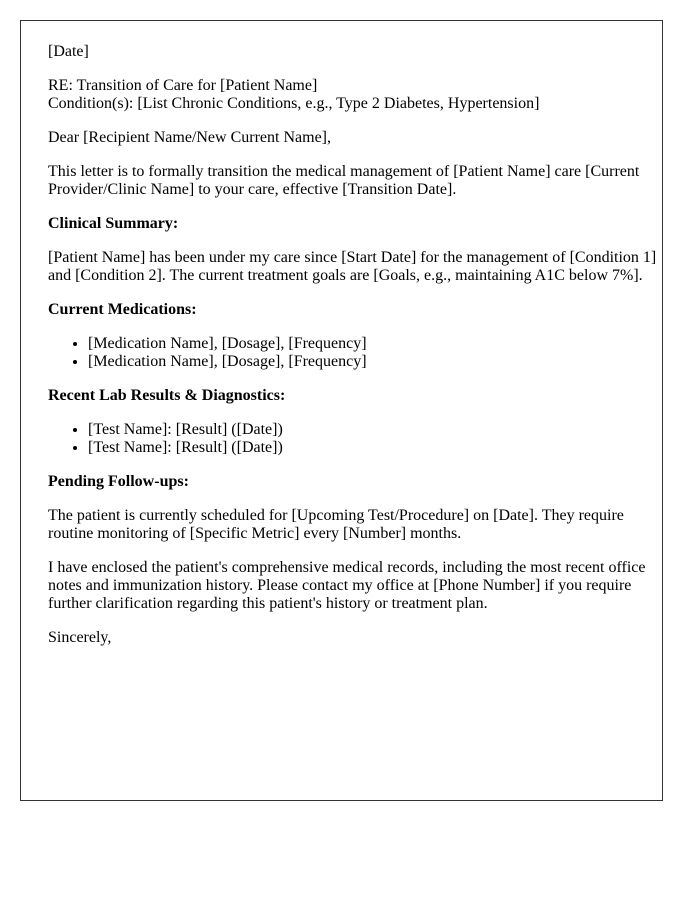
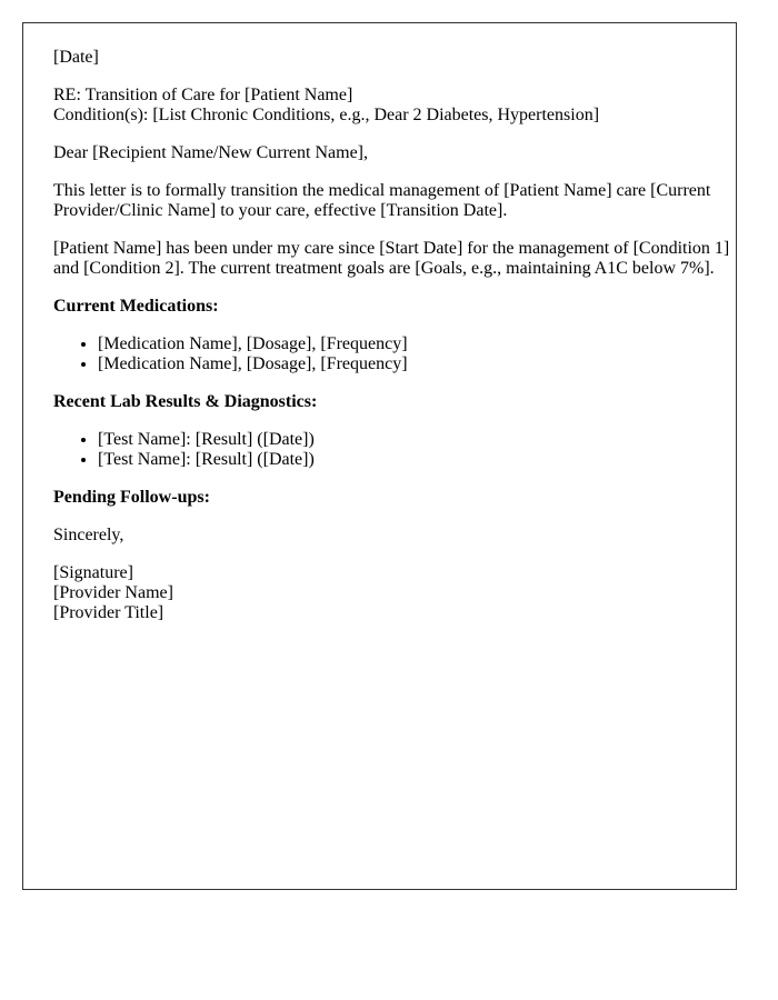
  [Date]
  RE: Transition of Care for [Patient Name]
- Condition(s): [List Chronic Conditions, e.g., Type 2 Diabetes, Hypertension]
+ Condition(s): [List Chronic Conditions, e.g., Dear 2 Diabetes, Hypertension]
  Dear [Recipient Name/New Current Name],
  This letter is to formally transition the medical management of [Patient Name] care [Current Provider/Clinic Name] to your care, effective [Transition Date].
- Clinical Summary:
  [Patient Name] has been under my care since [Start Date] for the management of [Condition 1] and [Condition 2]. The current treatment goals are [Goals, e.g., maintaining A1C below 7%].
  Current Medications:
  [Medication Name], [Dosage], [Frequency]
  [Medication Name], [Dosage], [Frequency]
  Recent Lab Results & Diagnostics:
  [Test Name]: [Result] ([Date])
  [Test Name]: [Result] ([Date])
  Pending Follow-ups:
- The patient is currently scheduled for [Upcoming Test/Procedure] on [Date]. They require routine monitoring of [Specific Metric] every [Number] months.
- I have enclosed the patient's comprehensive medical records, including the most recent office notes and immunization history. Please contact my office at [Phone Number] if you require further clarification regarding this patient's history or treatment plan.
  Sincerely,
+ [Signature]
+ [Provider Name]
+ [Provider Title]
